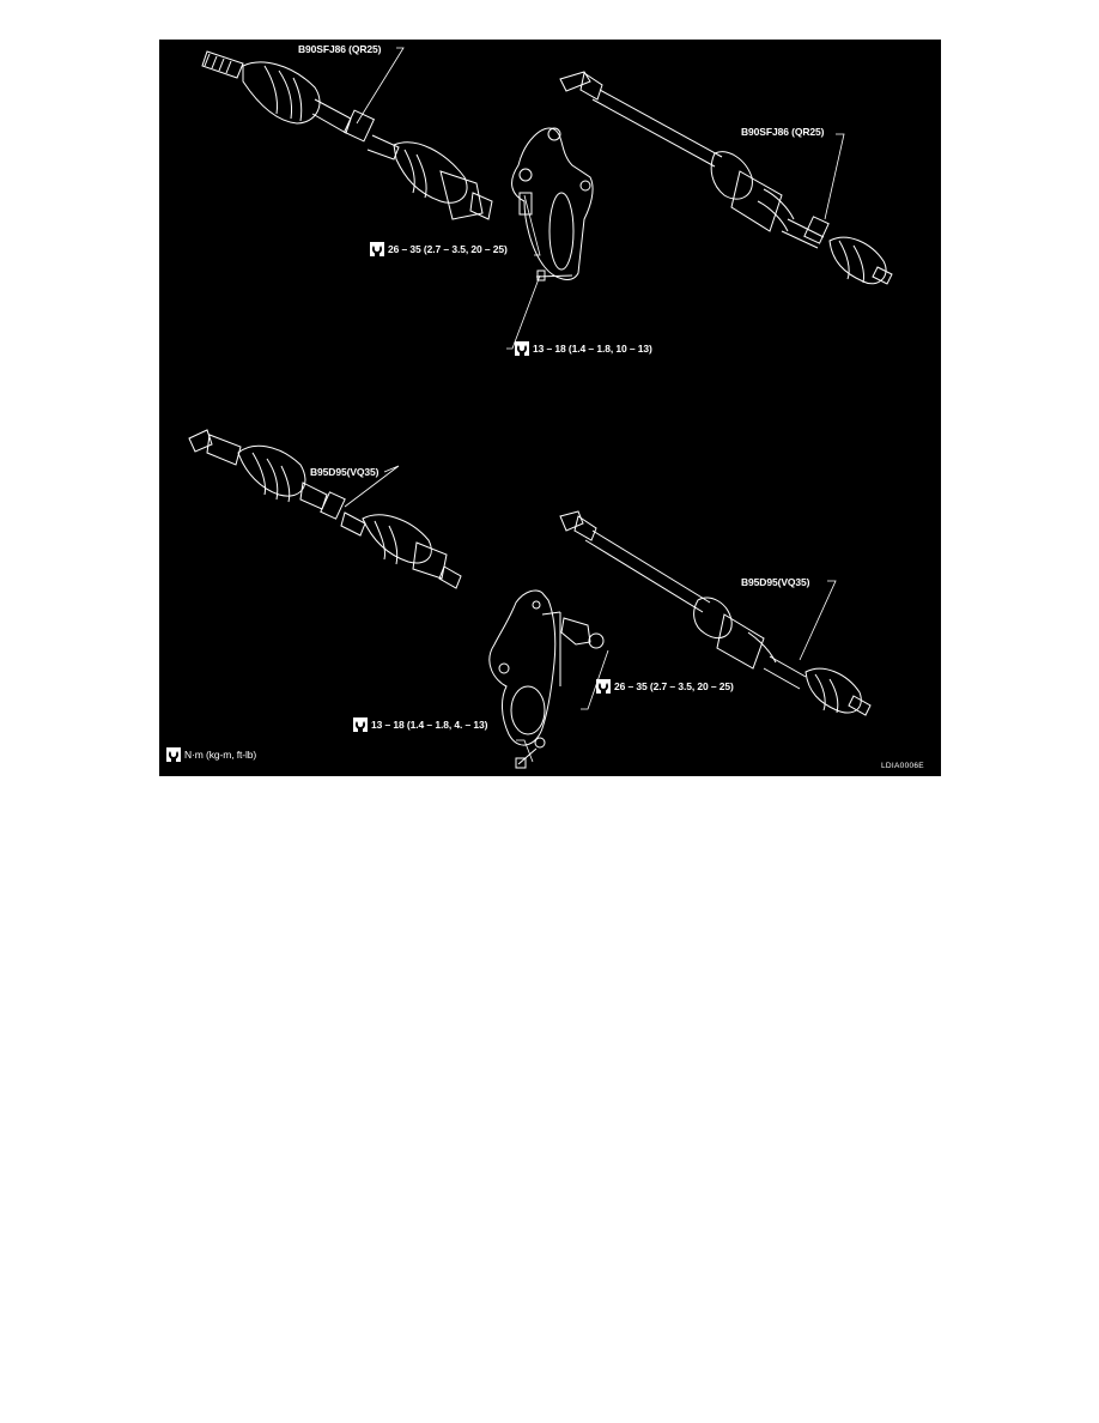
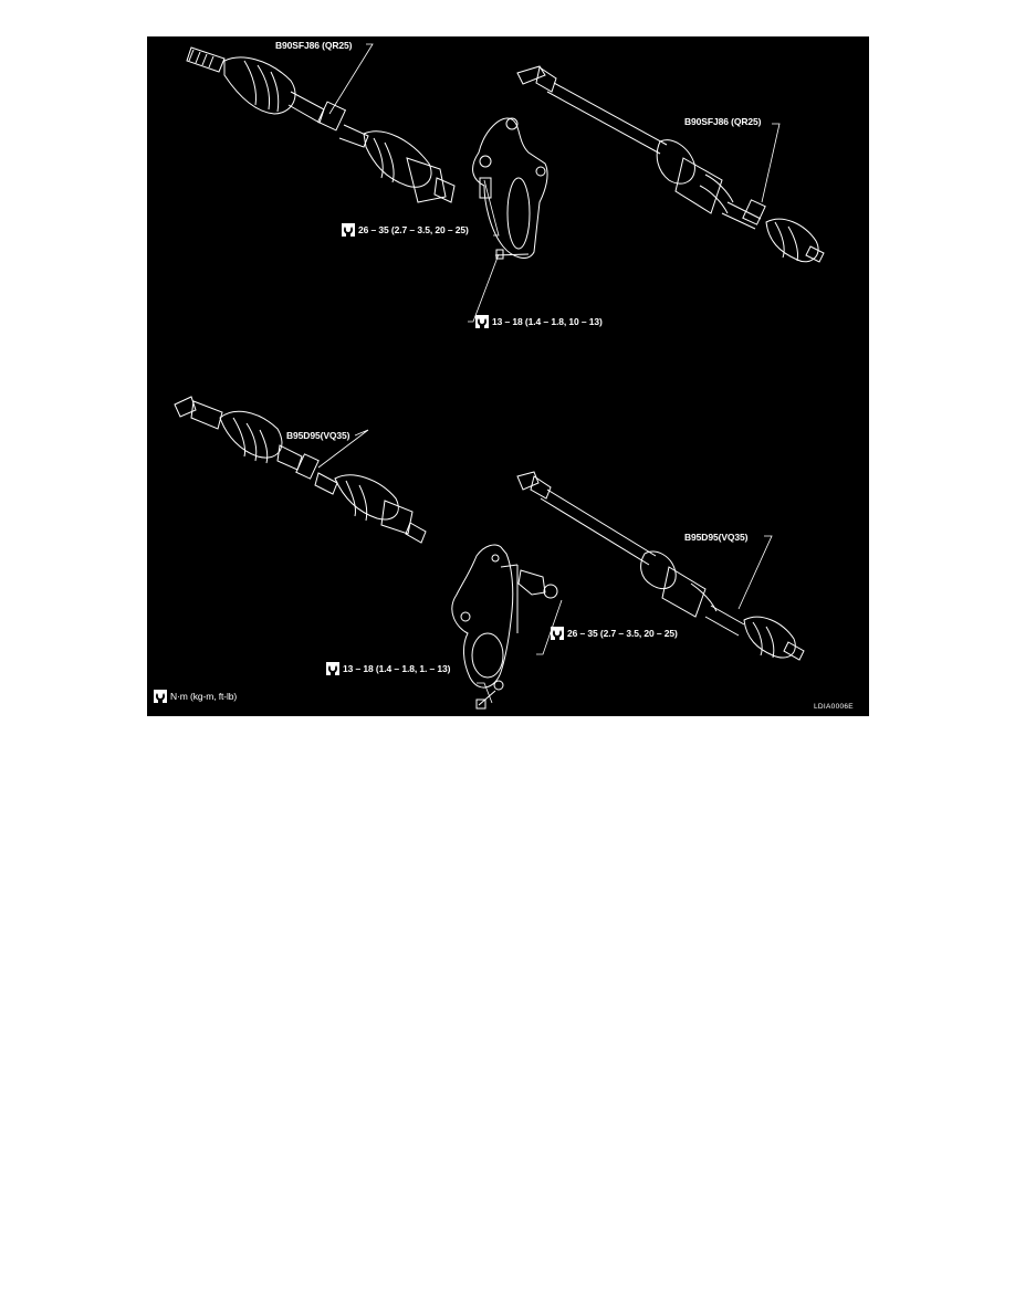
  B90SFJ86 (QR25)
  B90SFJ86 (QR25)
  B95D95(VQ35)
  B95D95(VQ35)
  26 – 35 (2.7 – 3.5, 20 – 25)
  13 – 18 (1.4 – 1.8, 10 – 13)
  26 – 35 (2.7 – 3.5, 20 – 25)
- 13 – 18 (1.4 – 1.8, 4. – 13)
+ 13 – 18 (1.4 – 1.8, 1. – 13)
  N·m (kg-m, ft-lb)
